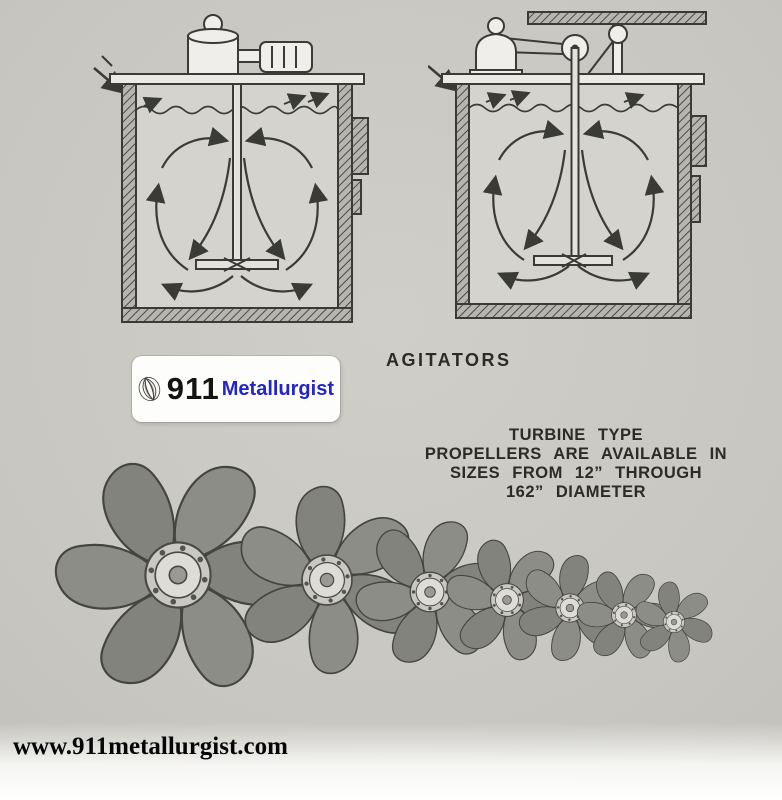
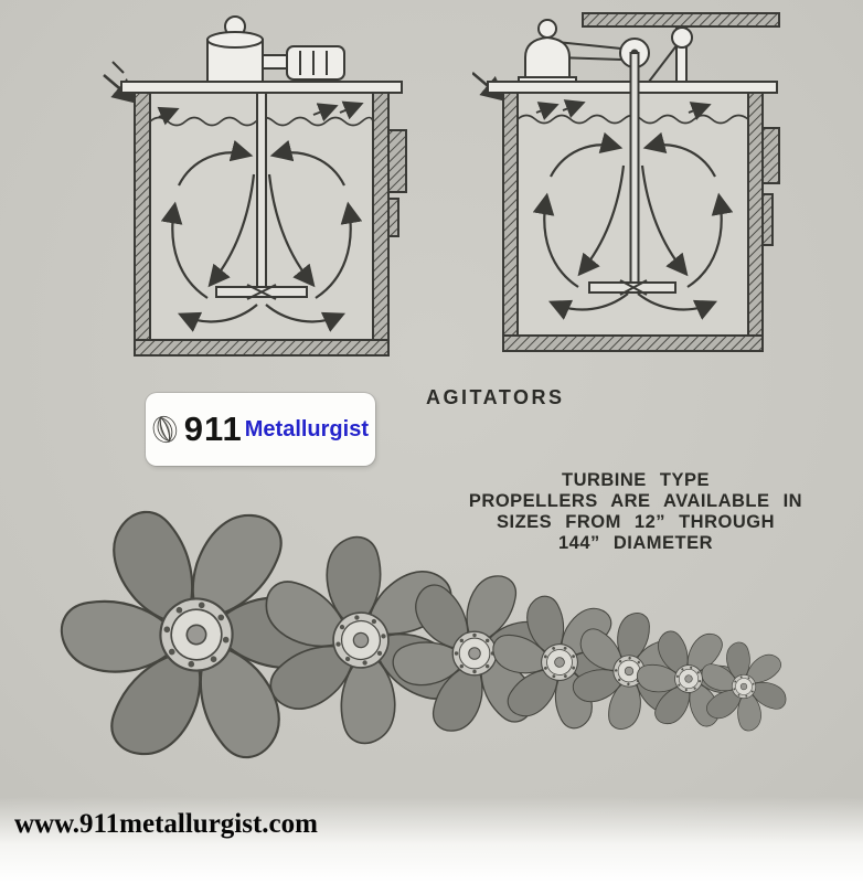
  AGITATORS
  911
  Metallurgist
  TURBINE TYPE
  PROPELLERS ARE AVAILABLE IN
  SIZES FROM 12” THROUGH
- 162” DIAMETER
+ 144” DIAMETER
  www.911metallurgist.com
